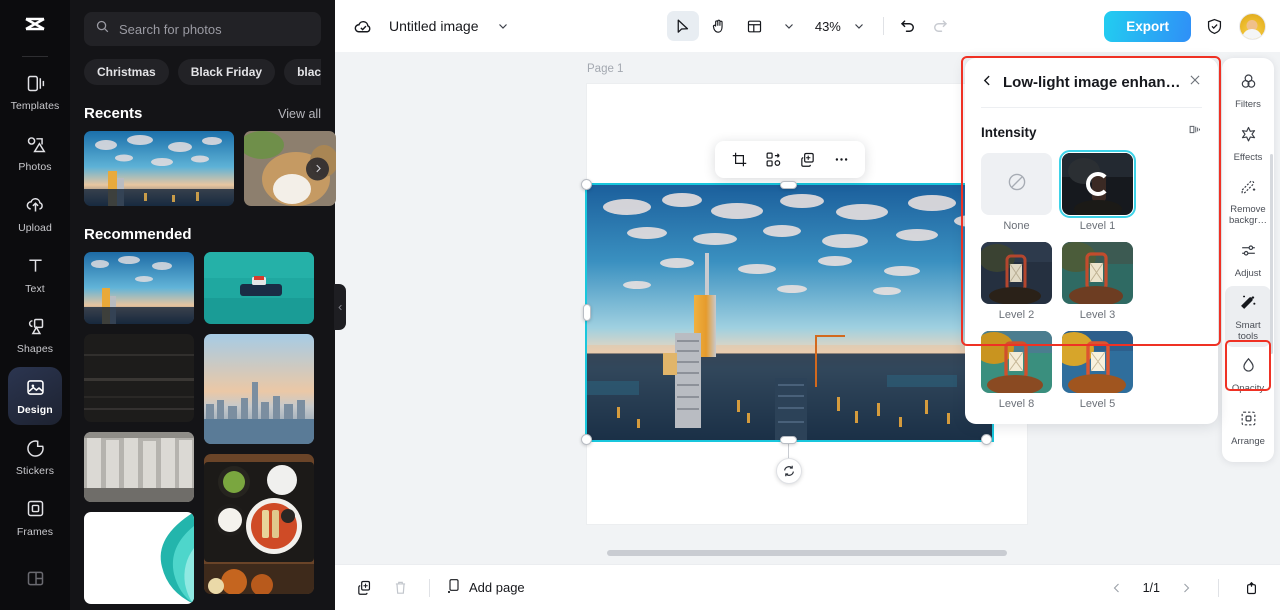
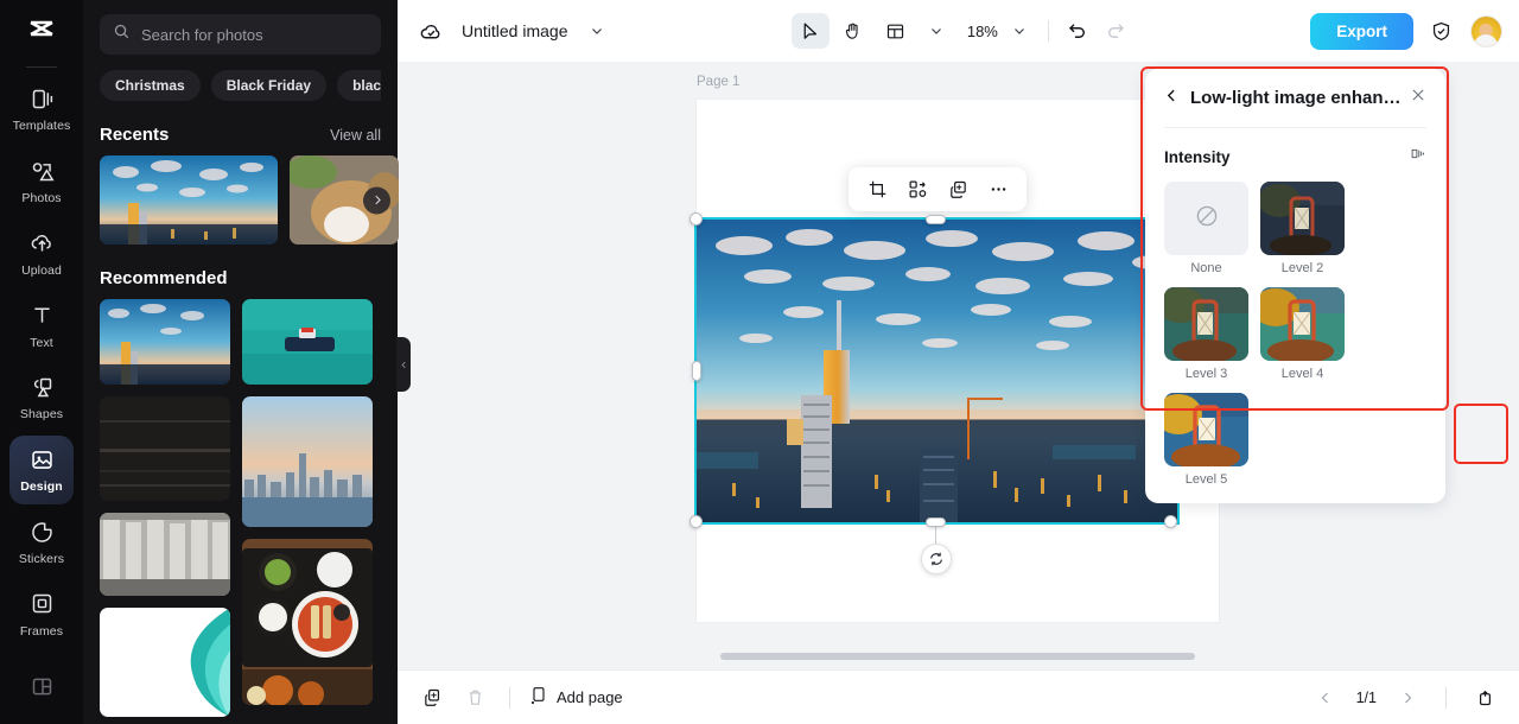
  Templates
  Photos
  Upload
  Text
  Shapes
  Design
  Stickers
  Frames
  Search for photos
  Christmas
  Black Friday
  blac
  Recents
  View all
  Recommended
  Untitled image
- 43%
+ 18%
  Export
  Page 1
  Add page
  1/1
- Filters
- Effects
- Remove
- backgr…
- Adjust
- Smart
- tools
- Opacity
- Arrange
  Low-light image enhan…
  Intensity
  None
- Level 1
  Level 2
  Level 3
- Level 8
+ Level 4
  Level 5
